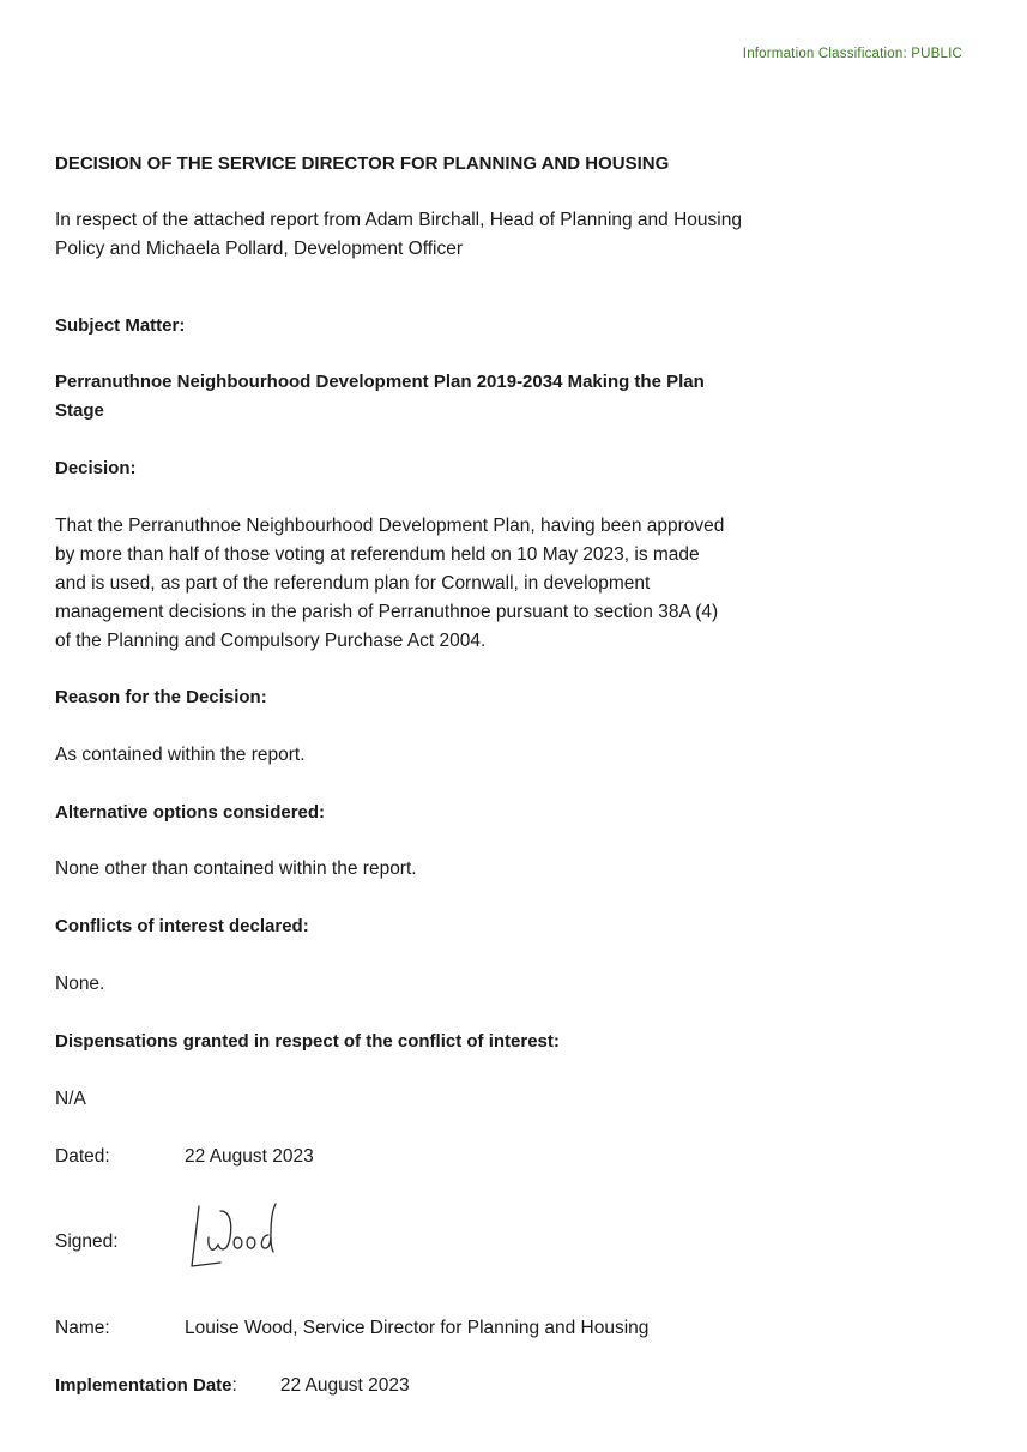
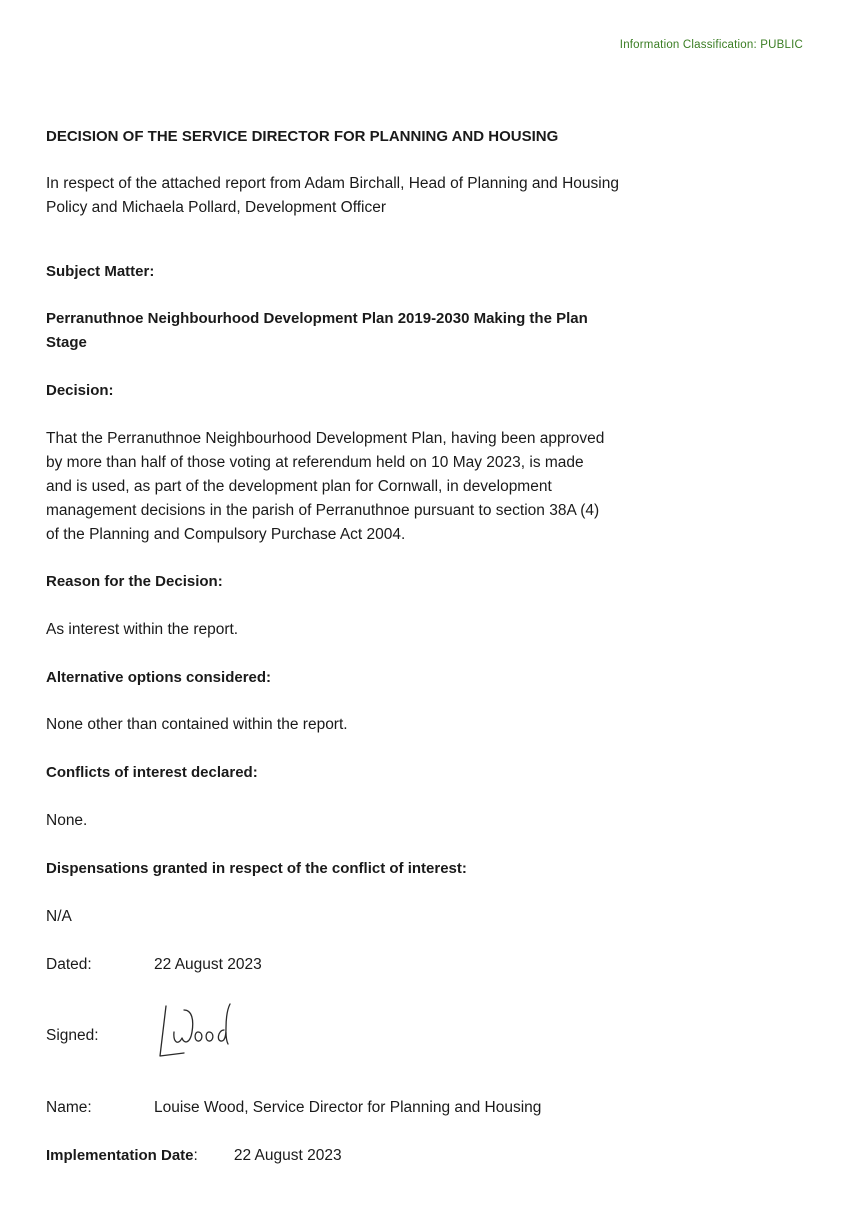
  Information Classification: PUBLIC
  DECISION OF THE SERVICE DIRECTOR FOR PLANNING AND HOUSING
  In respect of the attached report from Adam Birchall, Head of Planning and Housing
  Policy and Michaela Pollard, Development Officer
  Subject Matter:
- Perranuthnoe Neighbourhood Development Plan 2019-2034 Making the Plan
+ Perranuthnoe Neighbourhood Development Plan 2019-2030 Making the Plan
  Stage
  Decision:
  That the Perranuthnoe Neighbourhood Development Plan, having been approved
  by more than half of those voting at referendum held on 10 May 2023, is made
- and is used, as part of the referendum plan for Cornwall, in development
+ and is used, as part of the development plan for Cornwall, in development
  management decisions in the parish of Perranuthnoe pursuant to section 38A (4)
  of the Planning and Compulsory Purchase Act 2004.
  Reason for the Decision:
- As contained within the report.
+ As interest within the report.
  Alternative options considered:
  None other than contained within the report.
  Conflicts of interest declared:
  None.
  Dispensations granted in respect of the conflict of interest:
  N/A
  Dated: 22 August 2023
  Signed:
  Name: Louise Wood, Service Director for Planning and Housing
  Implementation Date: 22 August 2023
